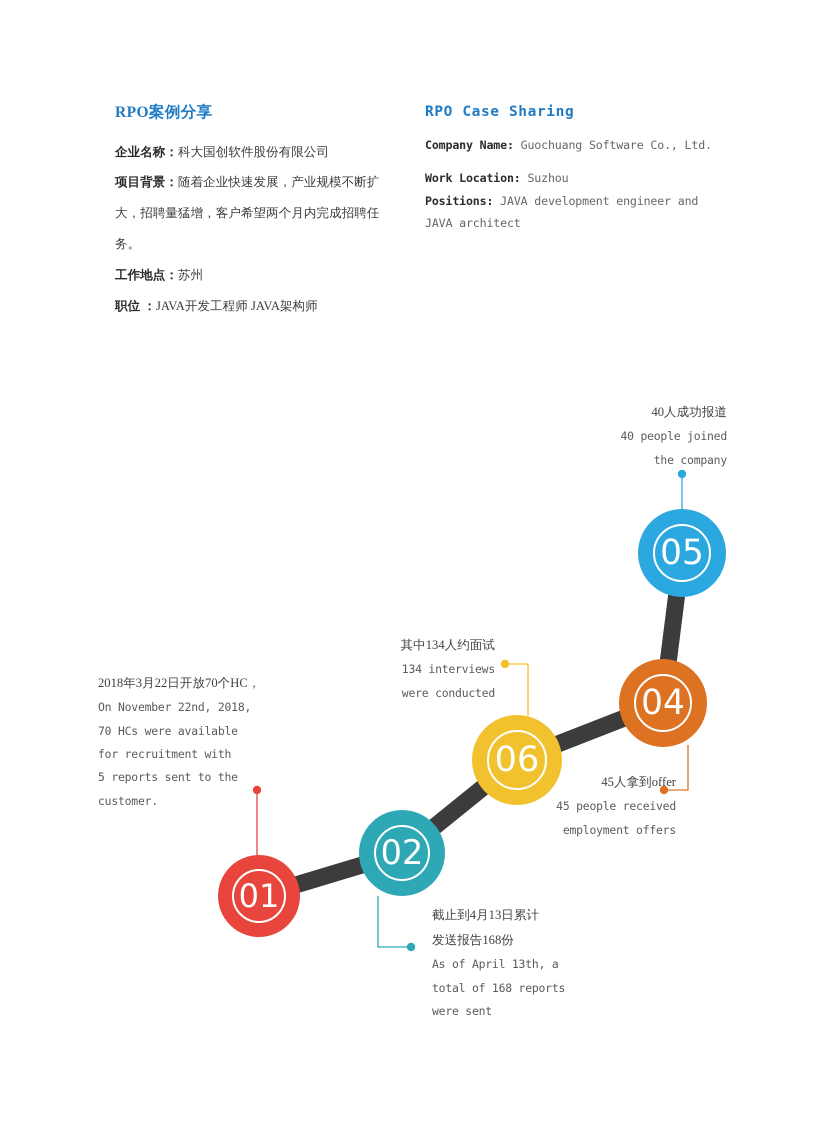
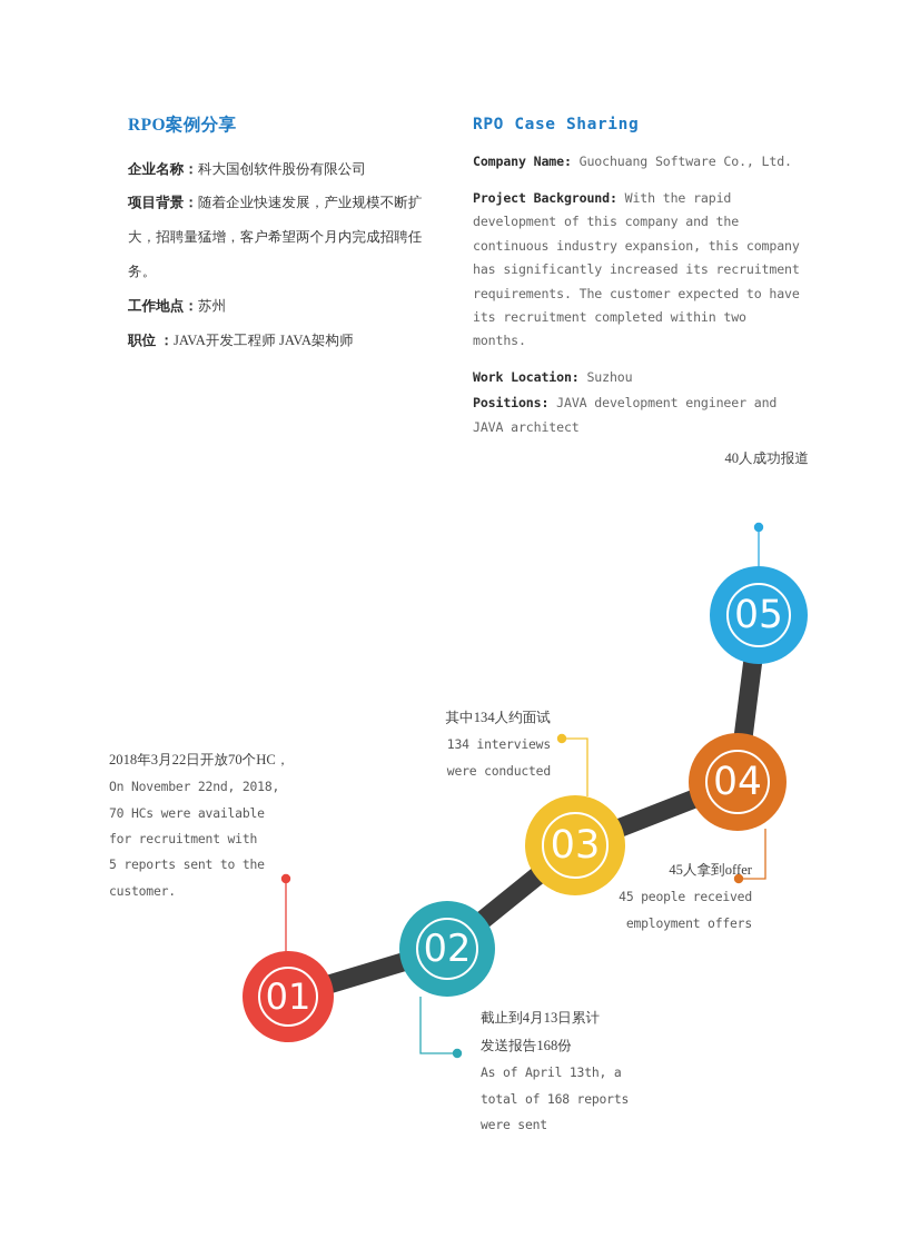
  RPO案例分享
  企业名称：科大国创软件股份有限公司
  项目背景：随着企业快速发展，产业规模不断扩大，招聘量猛增，客户希望两个月内完成招聘任务。
  工作地点：苏州
  职位 ：JAVA开发工程师 JAVA架构师
  RPO Case Sharing
  Company Name: Guochuang Software Co., Ltd.
+ Project Background: With the rapid development of this company and the continuous industry expansion, this company has significantly increased its recruitment requirements. The customer expected to have its recruitment completed within two months.
  Work Location: Suzhou
  Positions: JAVA development engineer and JAVA architect
  01
  02
- 06
+ 03
  04
  05
  2018年3月22日开放70个HC，
  On November 22nd, 2018,
  70 HCs were available
  for recruitment with
  5 reports sent to the
  customer.
  截止到4月13日累计
  发送报告168份
  As of April 13th, a
  total of 168 reports
  were sent
  其中134人约面试
  134 interviews
  were conducted
  45人拿到offer
  45 people received
  employment offers
  40人成功报道
- 40 people joined
- the company
